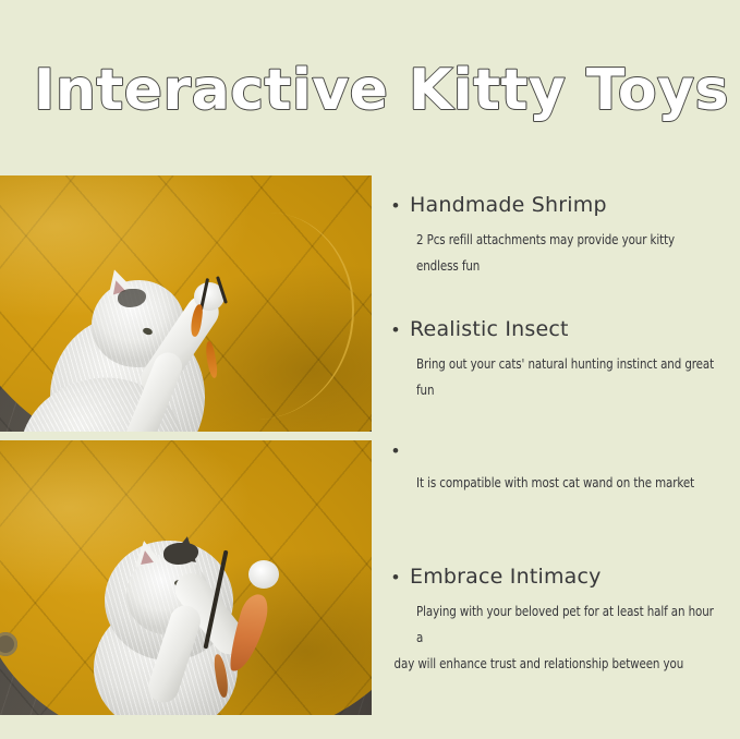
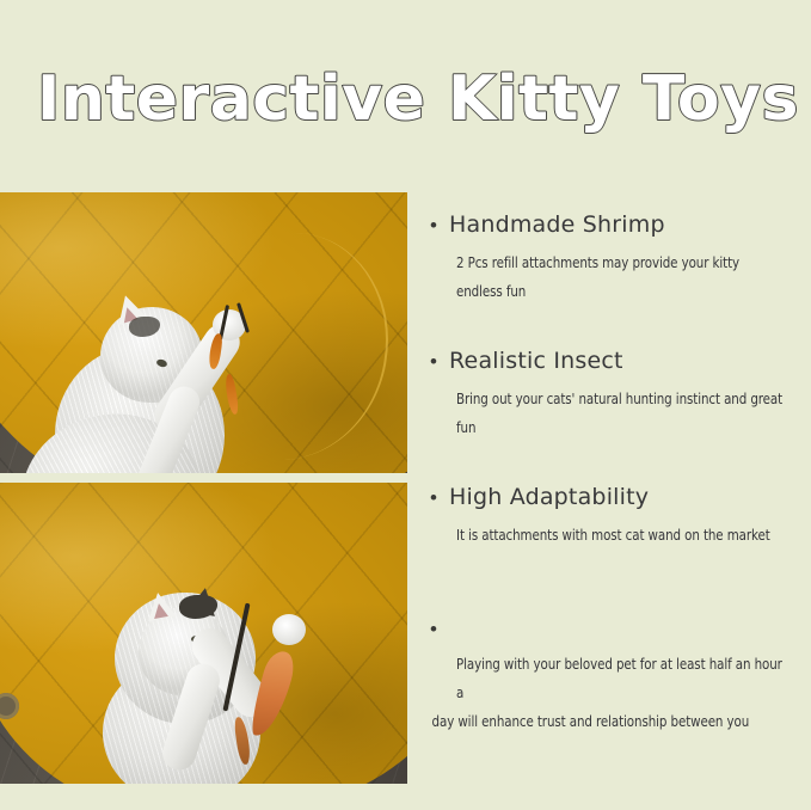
  Interactive Kitty Toys
  •
  Handmade Shrimp
  2 Pcs refill attachments may provide your kitty endless fun
  •
  Realistic Insect
  Bring out your cats' natural hunting instinct and great fun
  •
+ High Adaptability
- It is compatible with most cat wand on the market
+ It is attachments with most cat wand on the market
  •
- Embrace Intimacy
  Playing with your beloved pet for at least half an hour a
  day will enhance trust and relationship between you
